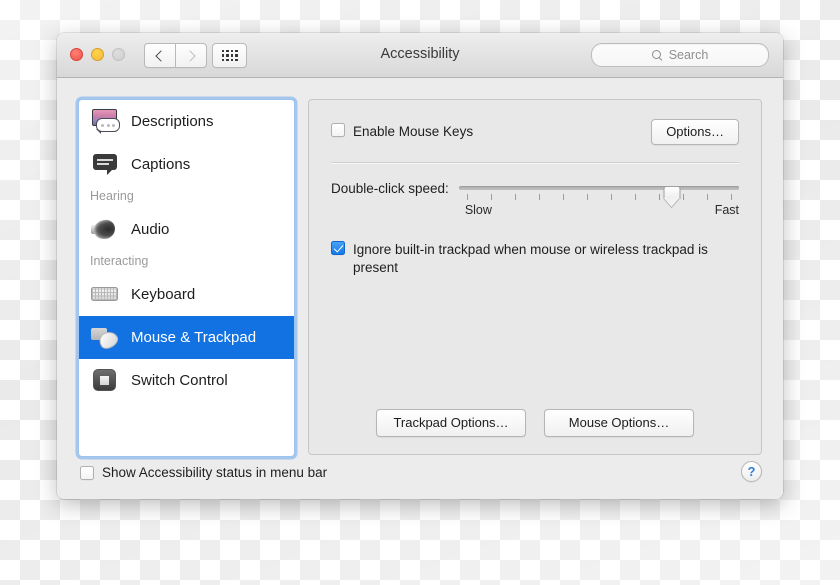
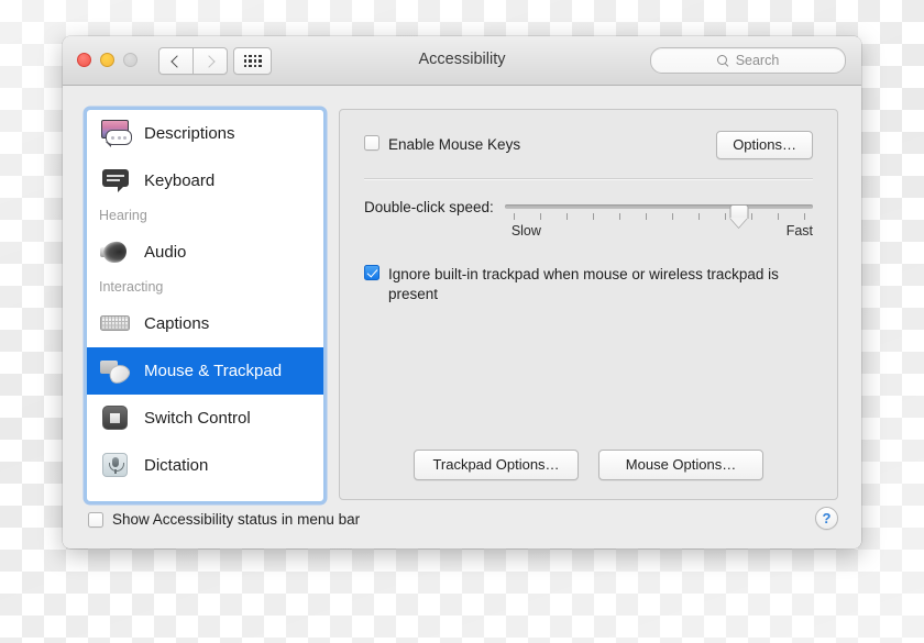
  Accessibility
  Search
  Descriptions
- Captions
+ Keyboard
  Hearing
  Audio
  Interacting
- Keyboard
+ Captions
  Mouse & Trackpad
  Switch Control
+ Dictation
  Enable Mouse Keys
  Options…
  Double-click speed:
  Slow
  Fast
  Ignore built-in trackpad when mouse or wireless trackpad is present
  Trackpad Options…
  Mouse Options…
  Show Accessibility status in menu bar
  ?
